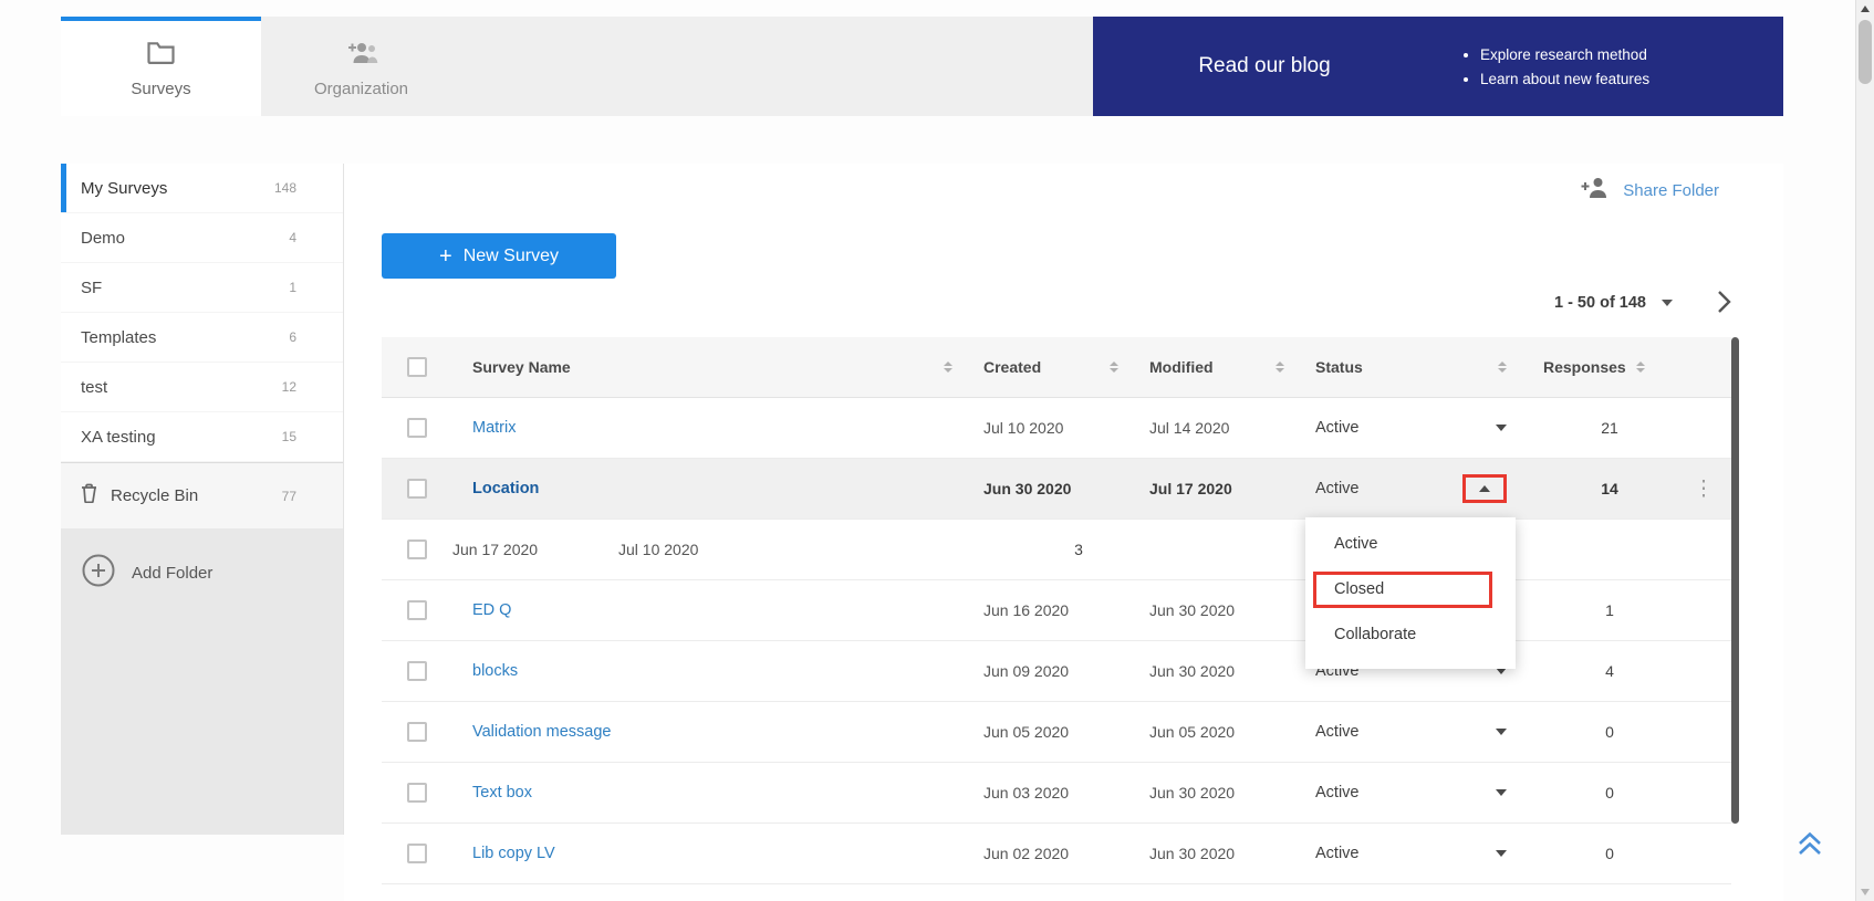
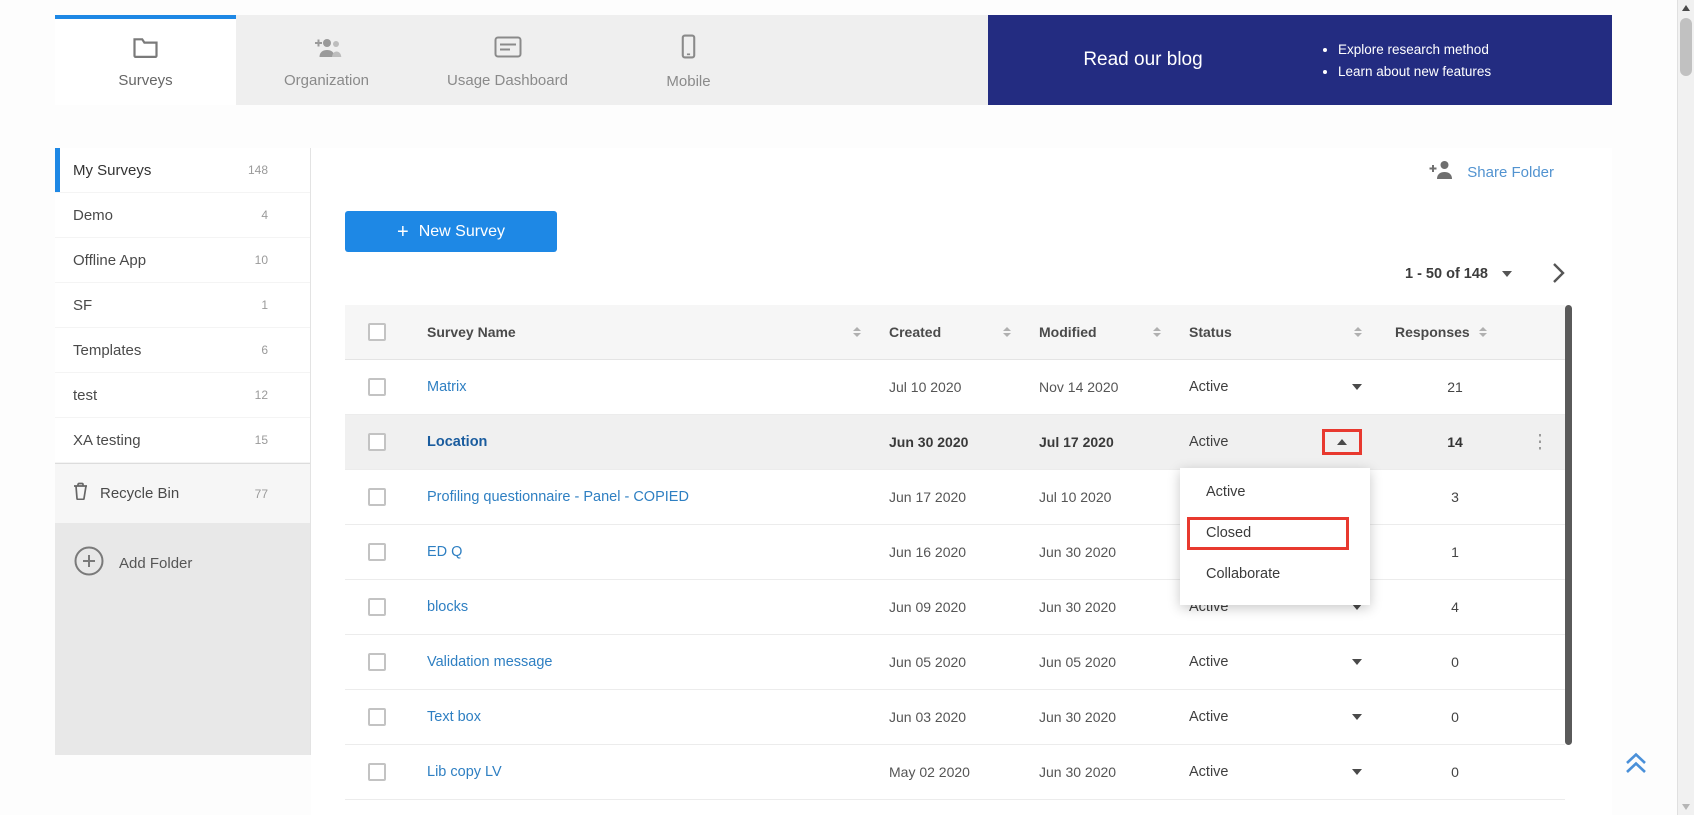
  Surveys
  Organization
+ Usage Dashboard
+ Mobile
  Read our blog
  Explore research method
  Learn about new features
  My Surveys
  148
  Demo
  4
+ Offline App
+ 10
  SF
  1
  Templates
  6
  test
  12
  XA testing
  15
  Recycle Bin
  77
  Add Folder
  Share Folder
  +
  New Survey
  1 - 50 of 148
  Survey Name
  Created
  Modified
  Status
  Responses
  Matrix
  Jul 10 2020
- Jul 14 2020
+ Nov 14 2020
  Active
  21
  Location
  Jun 30 2020
  Jul 17 2020
  Active
  14
  ⋮
+ Profiling questionnaire - Panel - COPIED
  Jun 17 2020
  Jul 10 2020
  3
  ED Q
  Jun 16 2020
  Jun 30 2020
  1
  blocks
  Jun 09 2020
  Jun 30 2020
  Active
  4
  Validation message
  Jun 05 2020
  Jun 05 2020
  Active
  0
  Text box
  Jun 03 2020
  Jun 30 2020
  Active
  0
  Lib copy LV
- Jun 02 2020
+ May 02 2020
  Jun 30 2020
  Active
  0
  Active
  Closed
  Collaborate
